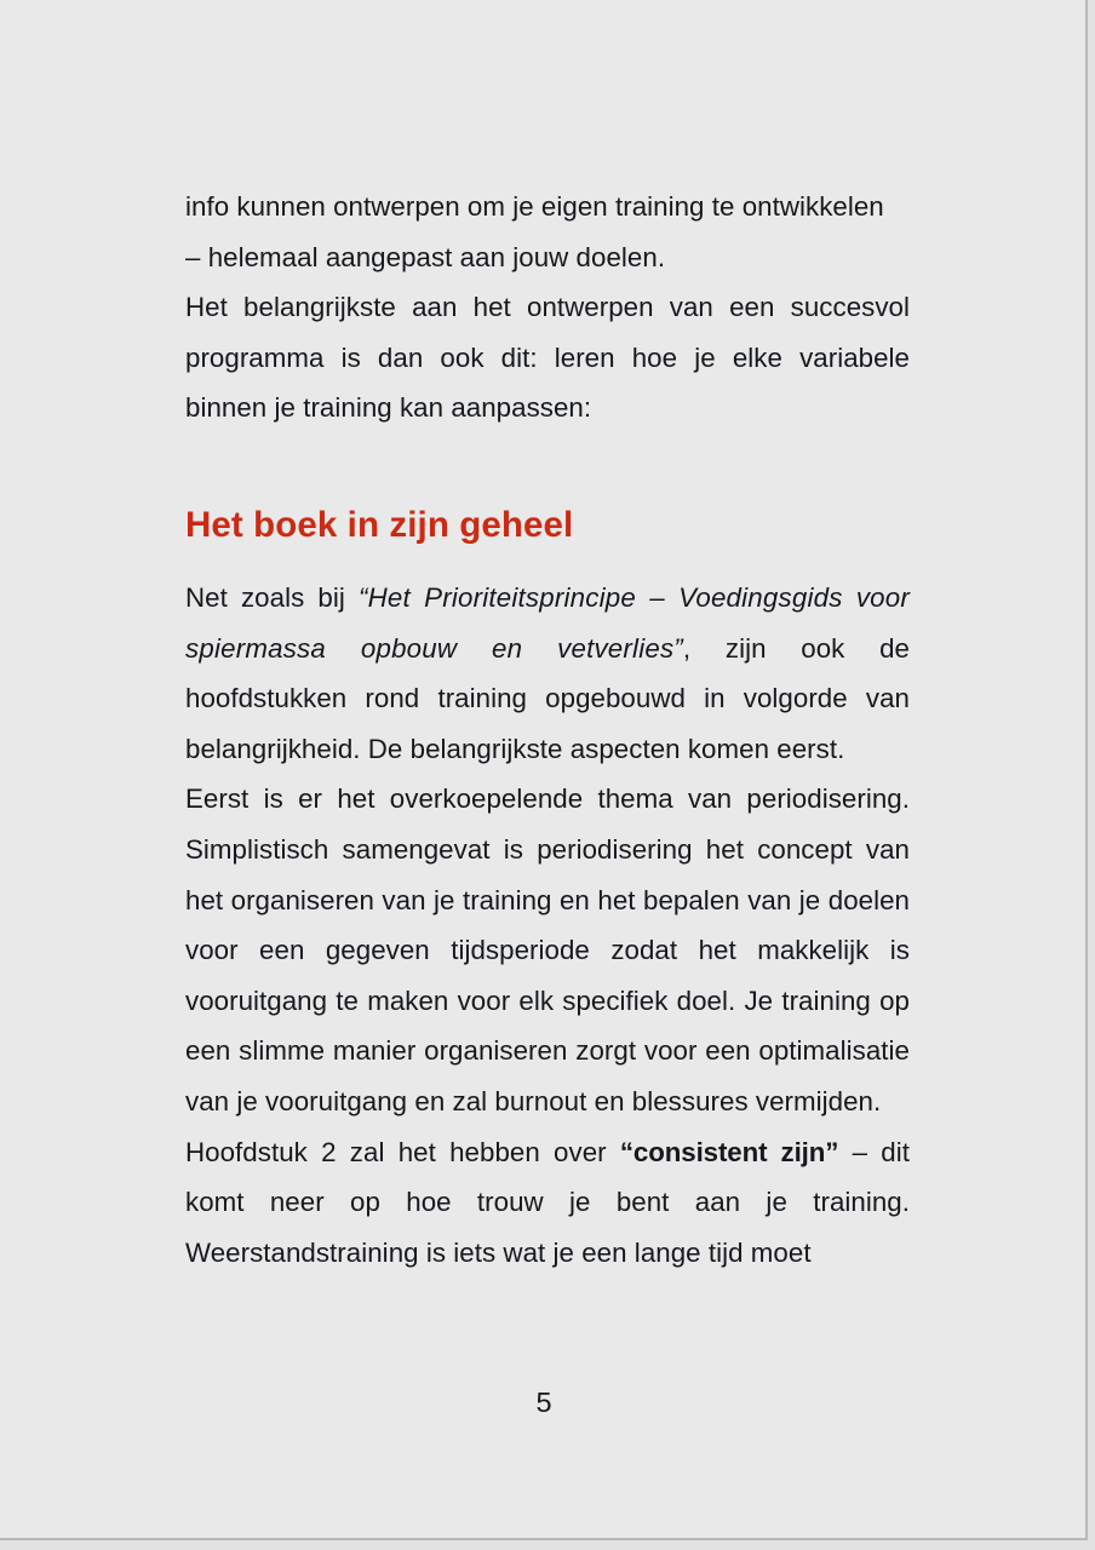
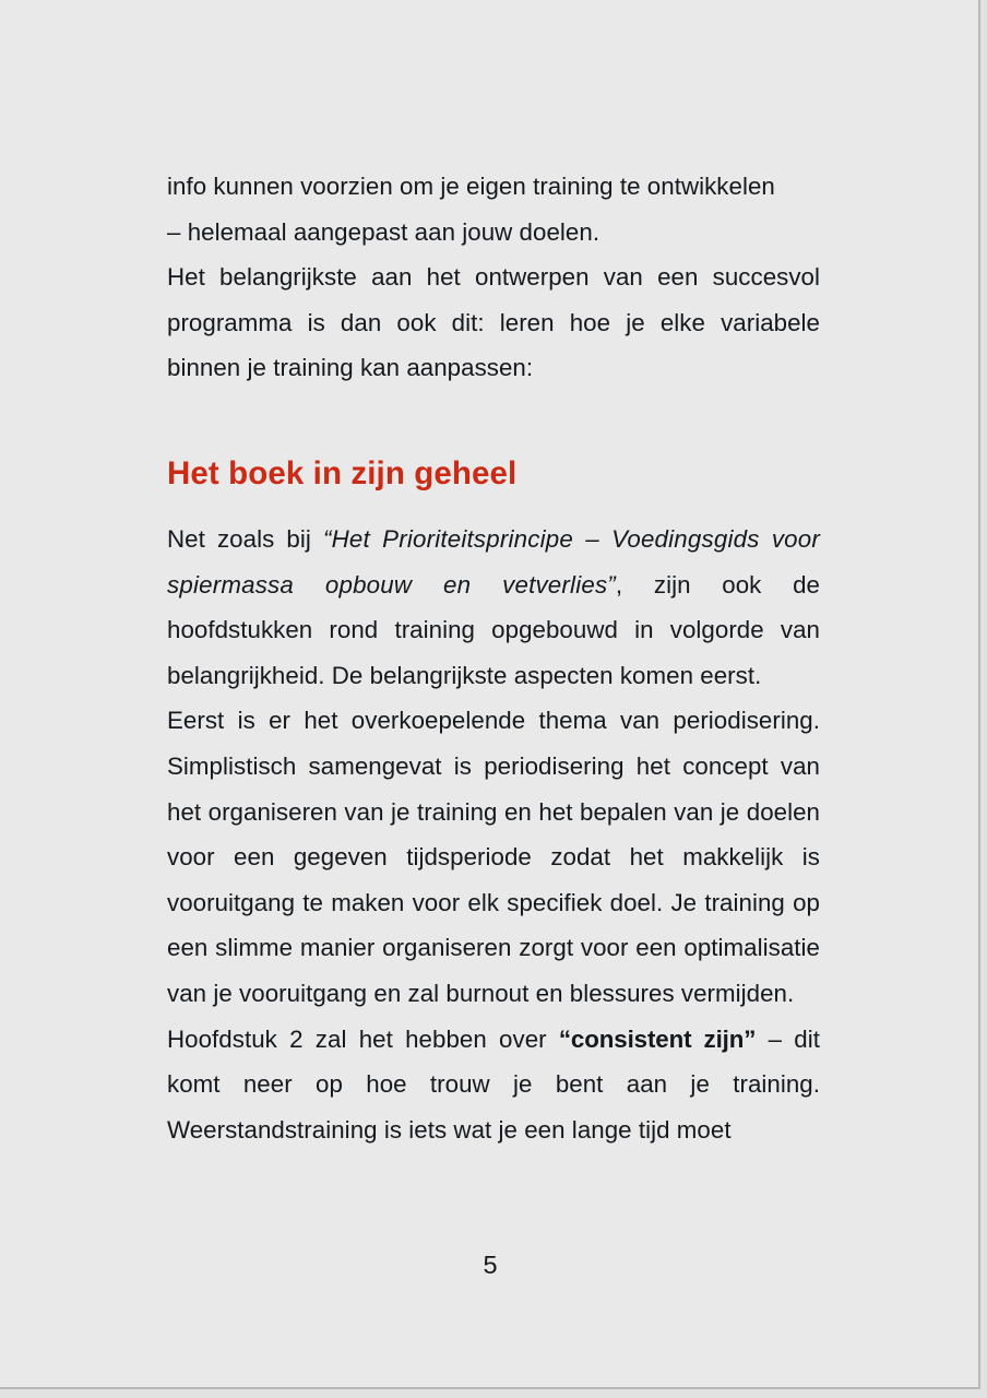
- info kunnen ontwerpen om je eigen training te ontwikkelen
+ info kunnen voorzien om je eigen training te ontwikkelen
  – helemaal aangepast aan jouw doelen.
  Het belangrijkste aan het ontwerpen van een succesvol programma is dan ook dit: leren hoe je elke variabele binnen je training kan aanpassen:
  Het boek in zijn geheel
  Net zoals bij “Het Prioriteitsprincipe – Voedingsgids voor spiermassa opbouw en vetverlies”, zijn ook de hoofdstukken rond training opgebouwd in volgorde van belangrijkheid. De belangrijkste aspecten komen eerst.
  Eerst is er het overkoepelende thema van periodisering. Simplistisch samengevat is periodisering het concept van het organiseren van je training en het bepalen van je doelen voor een gegeven tijdsperiode zodat het makkelijk is vooruitgang te maken voor elk specifiek doel. Je training op een slimme manier organiseren zorgt voor een optimalisatie van je vooruitgang en zal burnout en blessures vermijden.
  Hoofdstuk 2 zal het hebben over “consistent zijn” – dit komt neer op hoe trouw je bent aan je training. Weerstandstraining is iets wat je een lange tijd moet
  5
